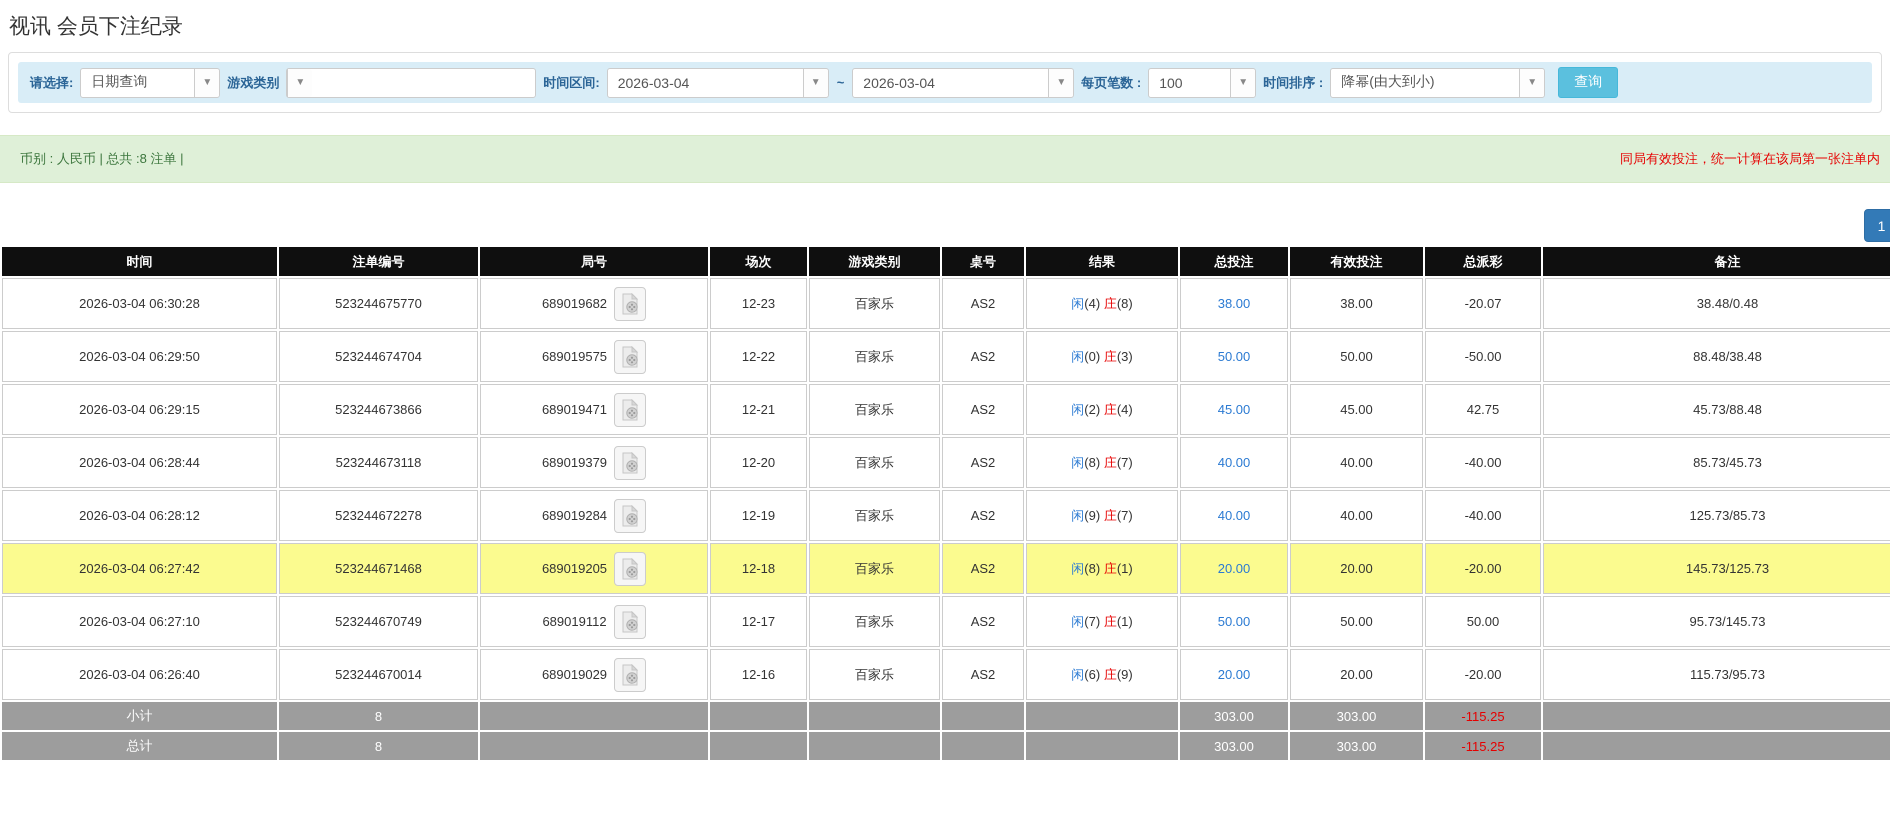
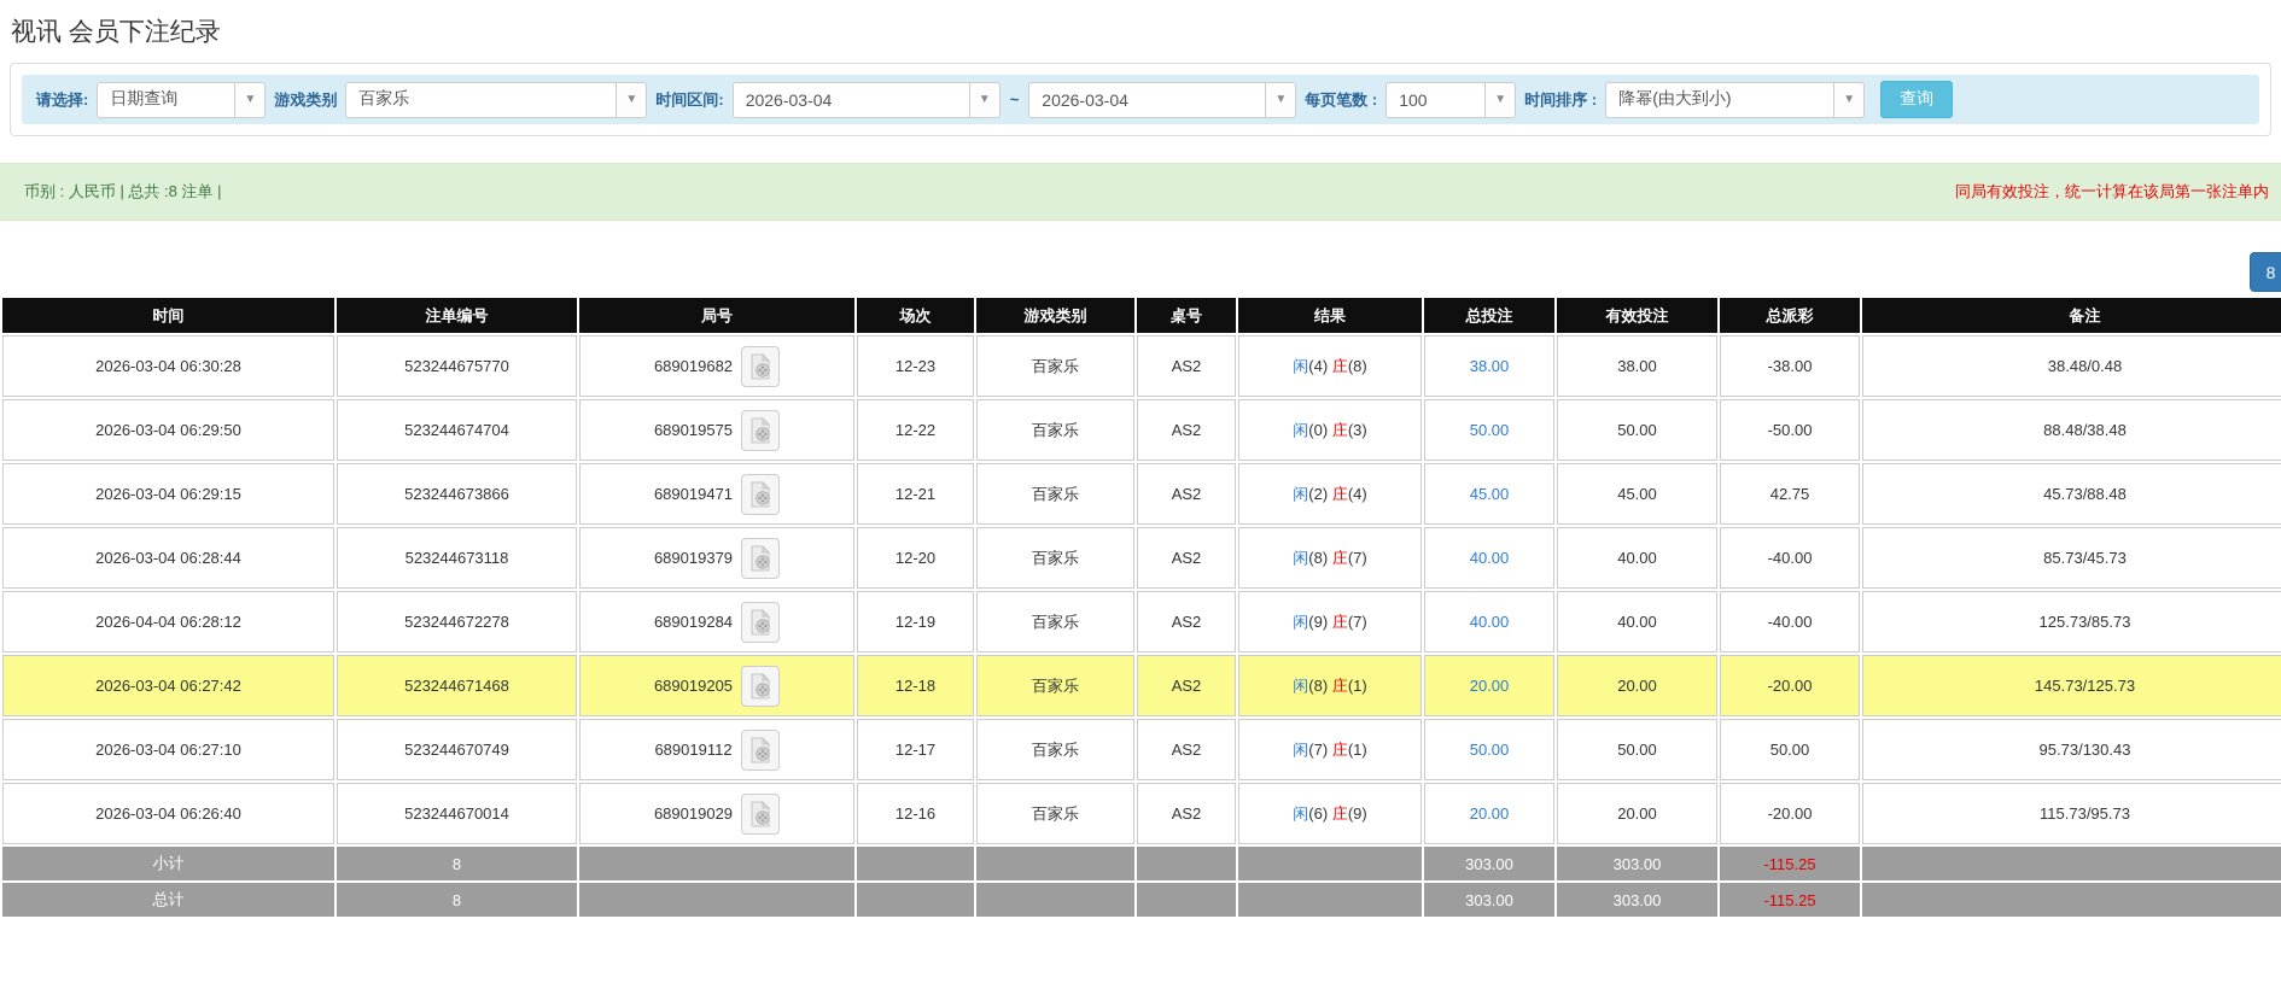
  视讯 会员下注纪录
  请选择:
  日期查询
  ▼
  游戏类别
+ 百家乐
  ▼
  时间区间:
  2026-03-04
  ▼
  ~
  2026-03-04
  ▼
  每页笔数 :
  100
  ▼
  时间排序 :
  降幂(由大到小)
  ▼
  查询
  币别 : 人民币 | 总共 :8 注单 |
  同局有效投注，统一计算在该局第一张注单内
- 1
+ 8
  时间	注单编号	局号	场次	游戏类别	桌号	结果	总投注	有效投注	总派彩	备注
- 2026-03-04 06:30:28	523244675770	689019682	12-23	百家乐	AS2	闲(4) 庄(8)	38.00	38.00	-20.07	38.48/0.48
+ 2026-03-04 06:30:28	523244675770	689019682	12-23	百家乐	AS2	闲(4) 庄(8)	38.00	38.00	-38.00	38.48/0.48
  2026-03-04 06:29:50	523244674704	689019575	12-22	百家乐	AS2	闲(0) 庄(3)	50.00	50.00	-50.00	88.48/38.48
  2026-03-04 06:29:15	523244673866	689019471	12-21	百家乐	AS2	闲(2) 庄(4)	45.00	45.00	42.75	45.73/88.48
  2026-03-04 06:28:44	523244673118	689019379	12-20	百家乐	AS2	闲(8) 庄(7)	40.00	40.00	-40.00	85.73/45.73
- 2026-03-04 06:28:12	523244672278	689019284	12-19	百家乐	AS2	闲(9) 庄(7)	40.00	40.00	-40.00	125.73/85.73
+ 2026-04-04 06:28:12	523244672278	689019284	12-19	百家乐	AS2	闲(9) 庄(7)	40.00	40.00	-40.00	125.73/85.73
  2026-03-04 06:27:42	523244671468	689019205	12-18	百家乐	AS2	闲(8) 庄(1)	20.00	20.00	-20.00	145.73/125.73
- 2026-03-04 06:27:10	523244670749	689019112	12-17	百家乐	AS2	闲(7) 庄(1)	50.00	50.00	50.00	95.73/145.73
+ 2026-03-04 06:27:10	523244670749	689019112	12-17	百家乐	AS2	闲(7) 庄(1)	50.00	50.00	50.00	95.73/130.43
  2026-03-04 06:26:40	523244670014	689019029	12-16	百家乐	AS2	闲(6) 庄(9)	20.00	20.00	-20.00	115.73/95.73
  小计	8						303.00	303.00	-115.25
  总计	8						303.00	303.00	-115.25
